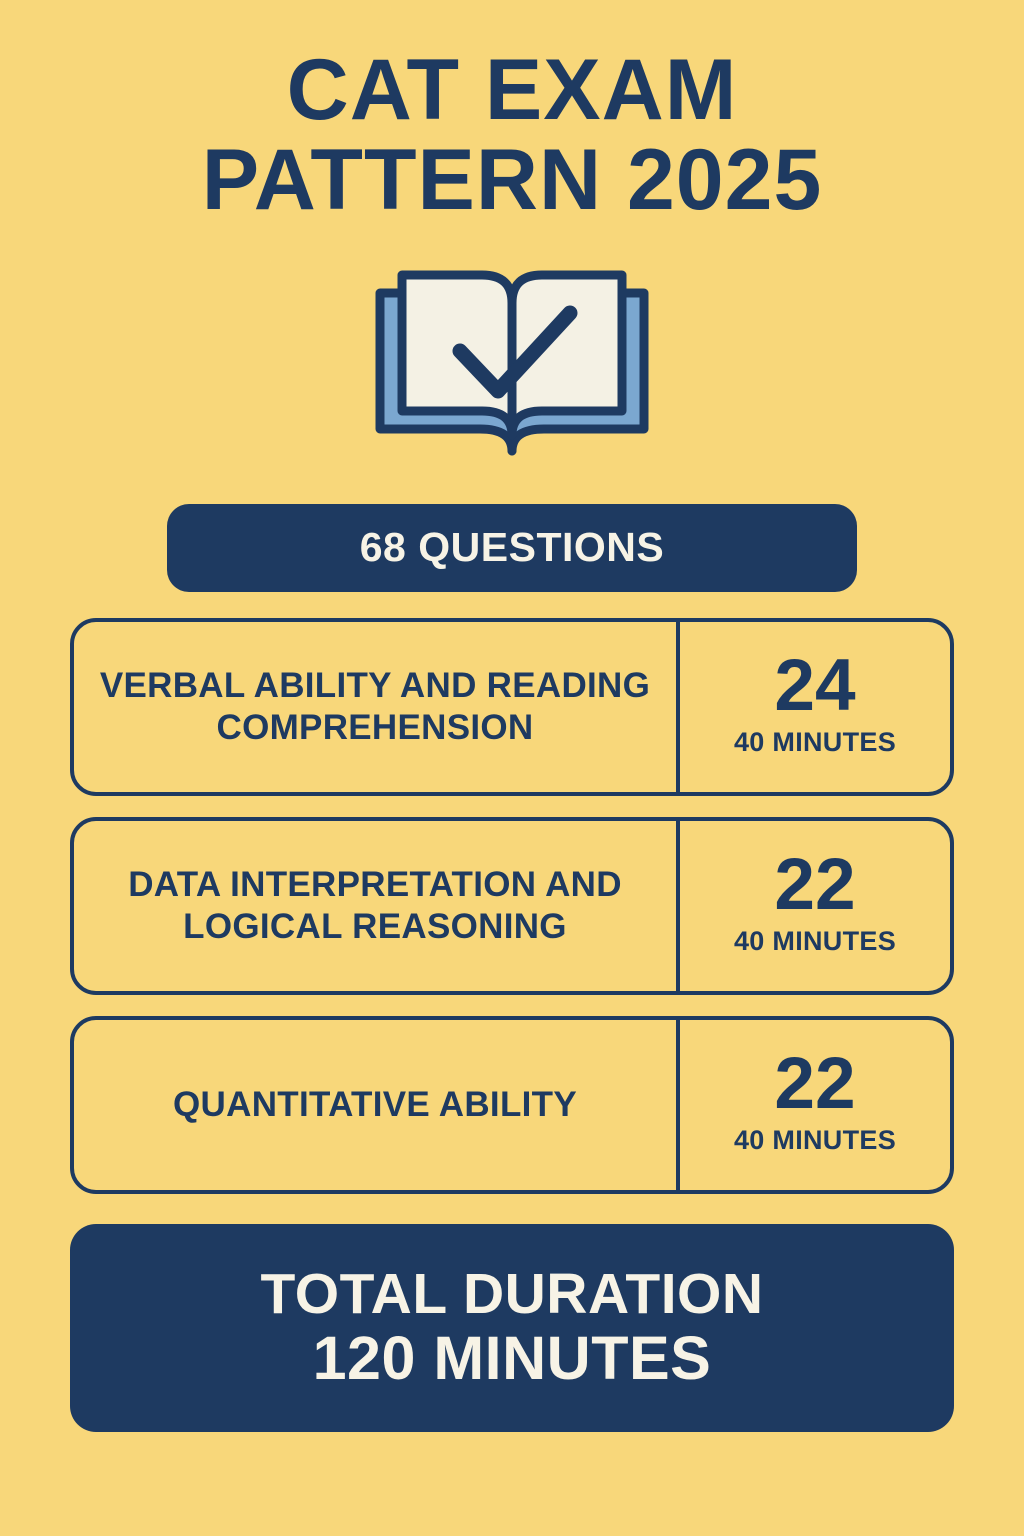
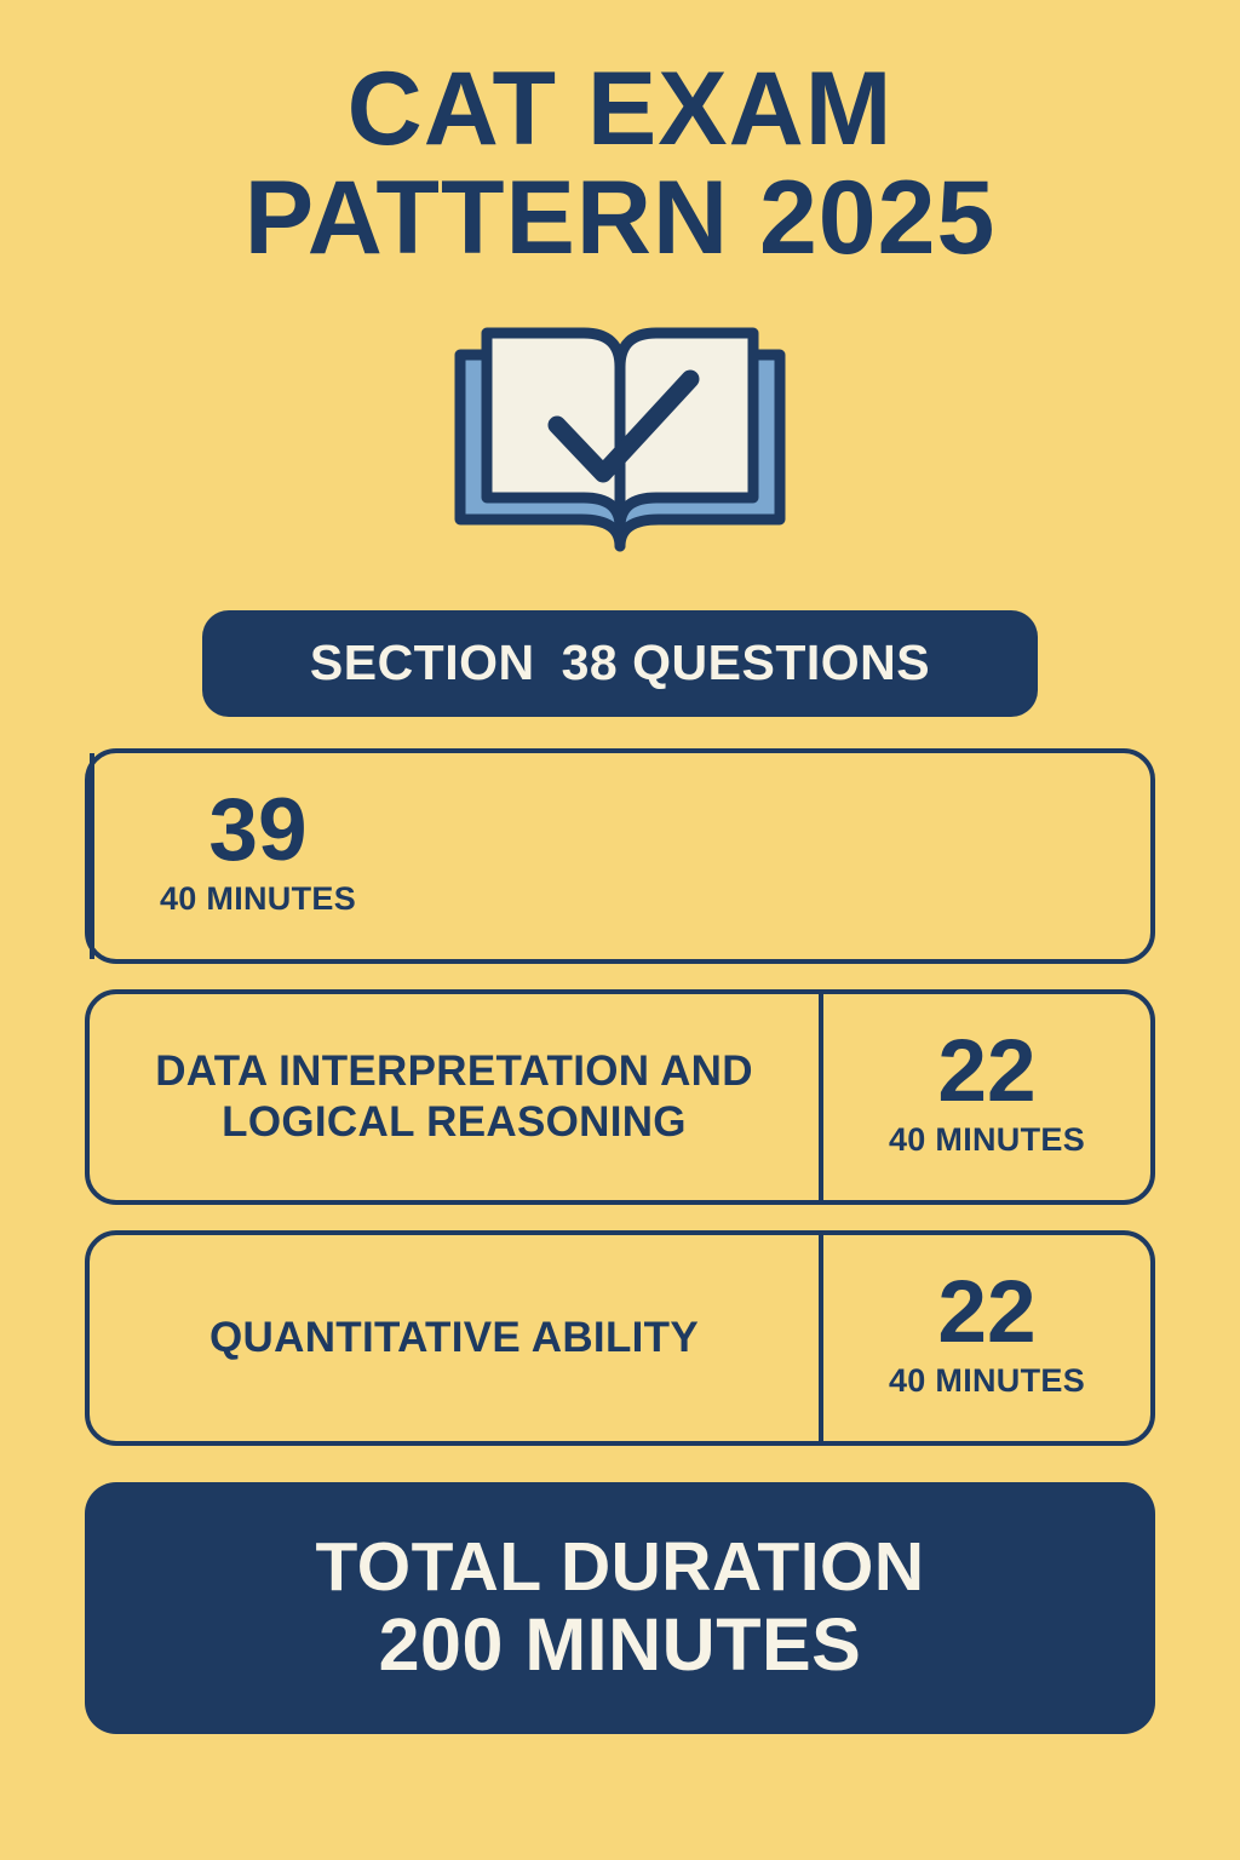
  CAT EXAM
  PATTERN 2025
+ SECTION
- 68 QUESTIONS
+ 38 QUESTIONS
- VERBAL ABILITY AND READING COMPREHENSION
- 24
+ 39
  40 MINUTES
  DATA INTERPRETATION AND LOGICAL REASONING
  22
  40 MINUTES
  QUANTITATIVE ABILITY
  22
  40 MINUTES
  TOTAL DURATION
- 120 MINUTES
+ 200 MINUTES
